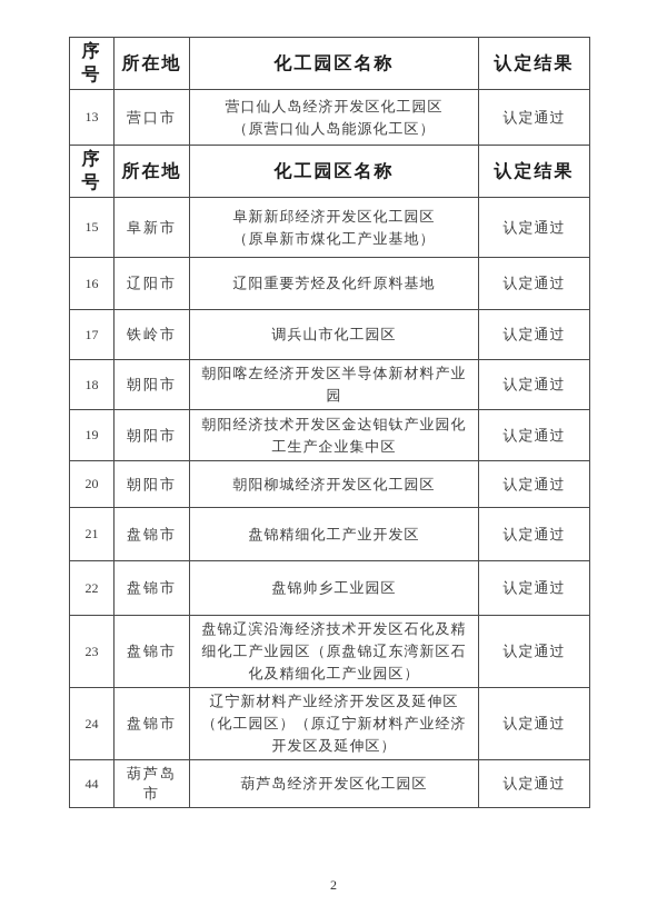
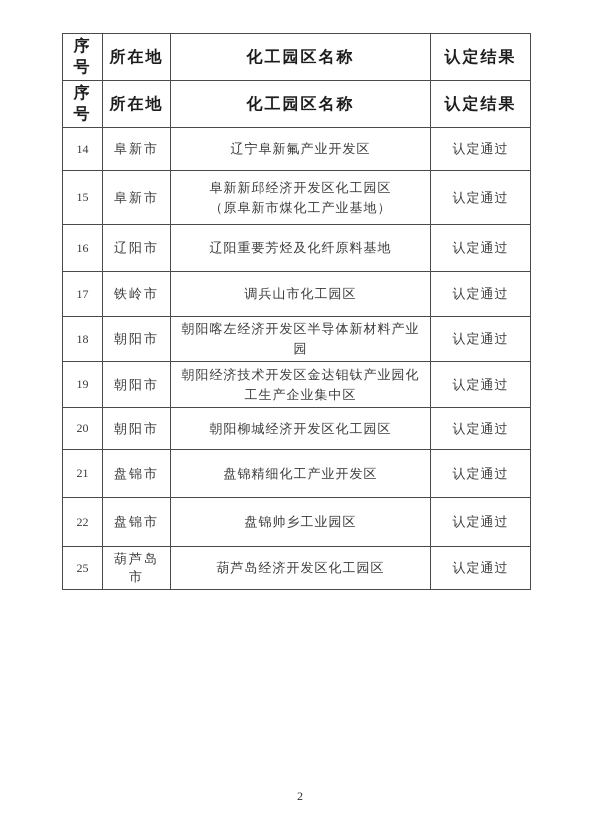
  序号	所在地	化工园区名称	认定结果
- 13	营口市	营口仙人岛经济开发区化工园区 （原营口仙人岛能源化工区）	认定通过
  序号	所在地	化工园区名称	认定结果
+ 14	阜新市	辽宁阜新氟产业开发区	认定通过
  15	阜新市	阜新新邱经济开发区化工园区 （原阜新市煤化工产业基地）	认定通过
  16	辽阳市	辽阳重要芳烃及化纤原料基地	认定通过
  17	铁岭市	调兵山市化工园区	认定通过
  18	朝阳市	朝阳喀左经济开发区半导体新材料产业 园	认定通过
  19	朝阳市	朝阳经济技术开发区金达钼钛产业园化 工生产企业集中区	认定通过
  20	朝阳市	朝阳柳城经济开发区化工园区	认定通过
  21	盘锦市	盘锦精细化工产业开发区	认定通过
  22	盘锦市	盘锦帅乡工业园区	认定通过
- 23	盘锦市	盘锦辽滨沿海经济技术开发区石化及精 细化工产业园区（原盘锦辽东湾新区石 化及精细化工产业园区）	认定通过
- 24	盘锦市	辽宁新材料产业经济开发区及延伸区 （化工园区）（原辽宁新材料产业经济 开发区及延伸区）	认定通过
- 44	葫芦岛市	葫芦岛经济开发区化工园区	认定通过
+ 25	葫芦岛市	葫芦岛经济开发区化工园区	认定通过
  2
